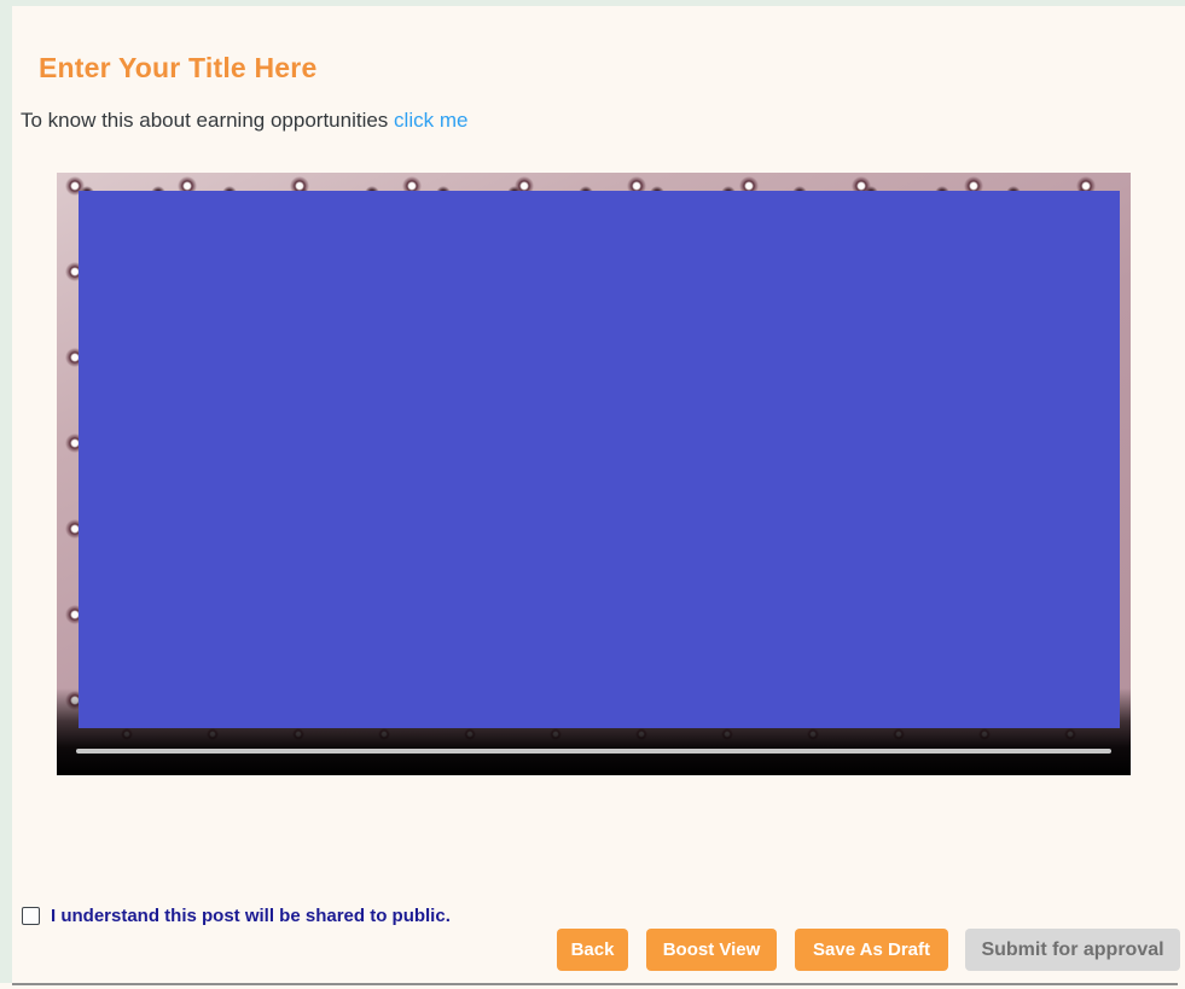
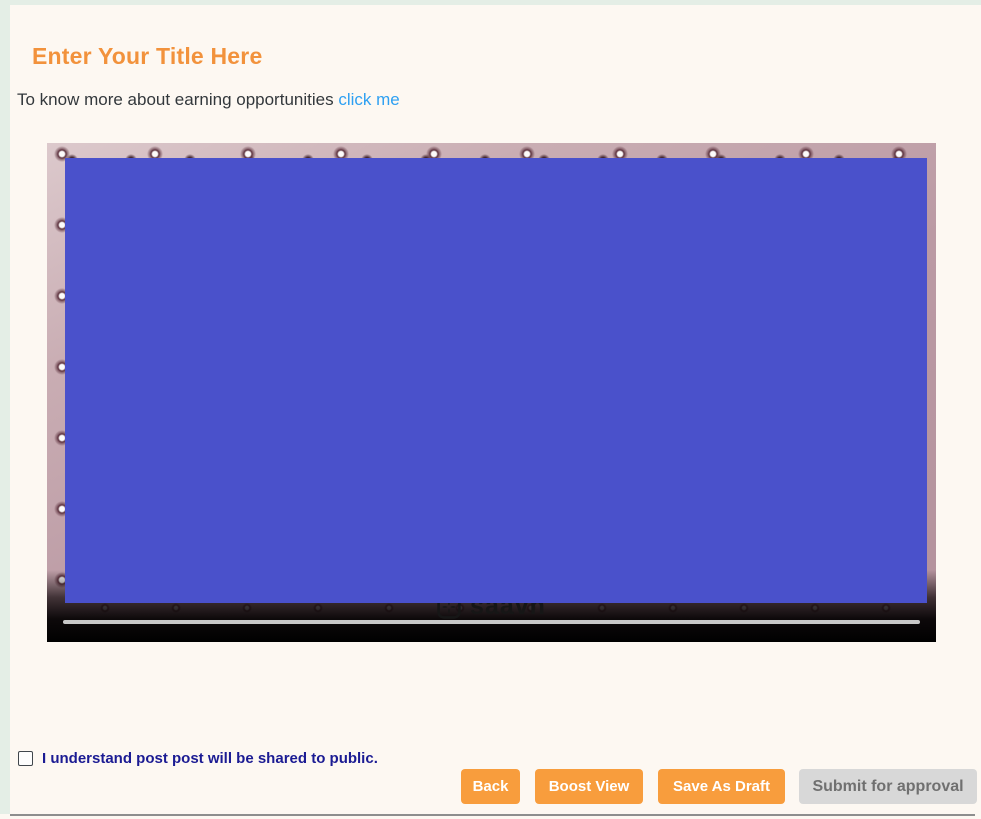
  Enter Your Title Here
- To know this about earning opportunities click me
+ To know more about earning opportunities click me
+ saavn
- I understand this post will be shared to public.
+ I understand post post will be shared to public.
  Back
  Boost View
  Save As Draft
  Submit for approval
